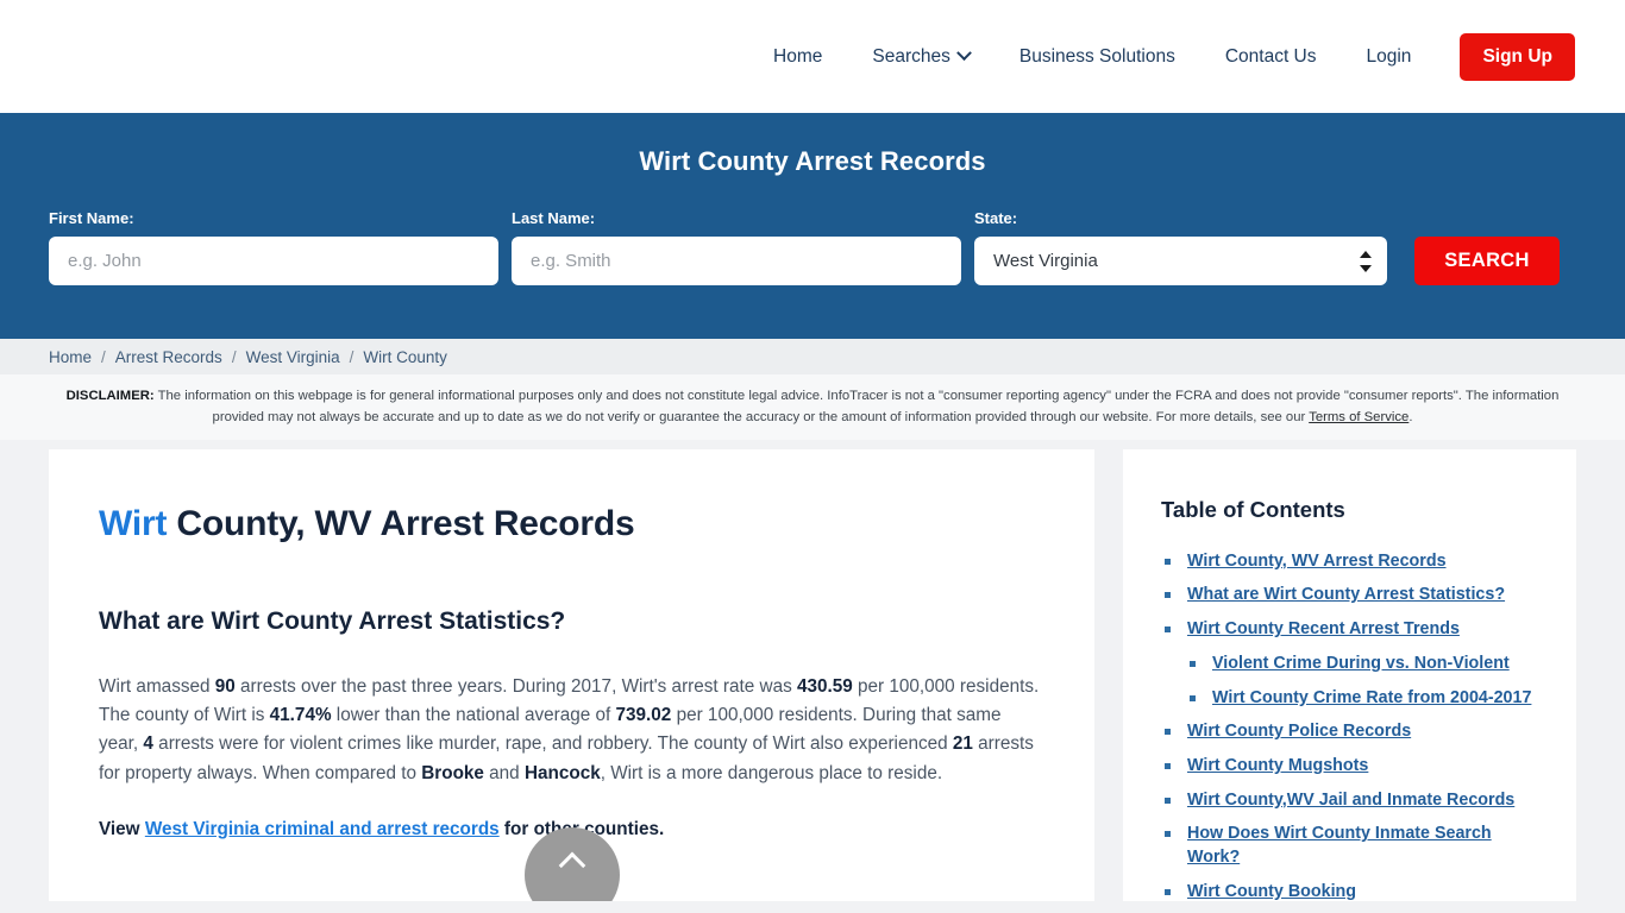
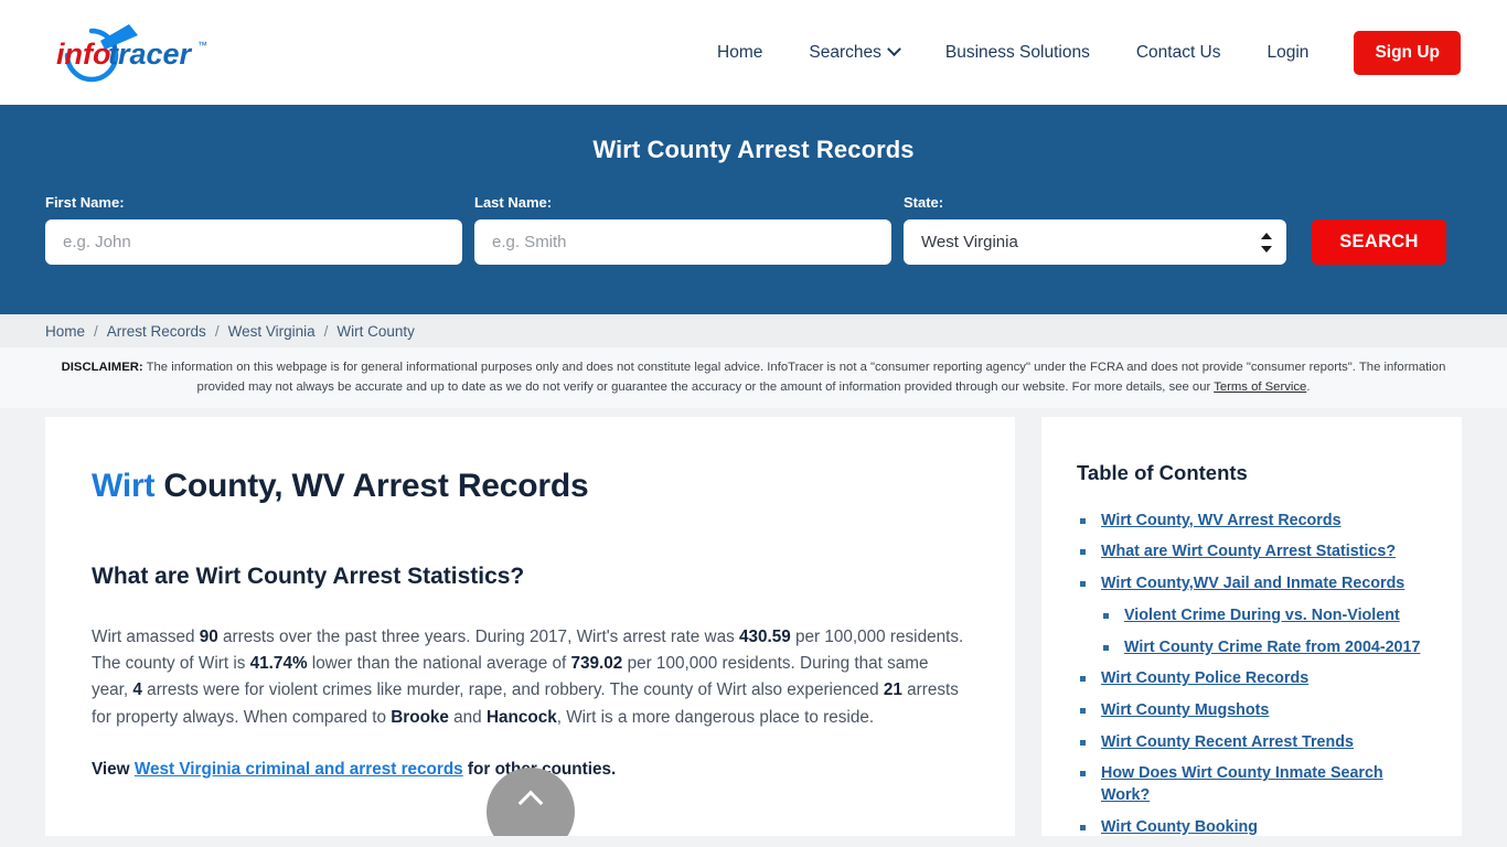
+ info
+ tracer
+ ™
  Home
  Searches
  Business Solutions
  Contact Us
  Login
  Sign Up
  Wirt County Arrest Records
  First Name:
  e.g. John
  Last Name:
  e.g. Smith
  State:
  West Virginia
  SEARCH
  Home
  /
  Arrest Records
  /
  West Virginia
  /
  Wirt County
  DISCLAIMER: The information on this webpage is for general informational purposes only and does not constitute legal advice. InfoTracer is not a "consumer reporting agency" under the FCRA and does not provide "consumer reports". The information provided may not always be accurate and up to date as we do not verify or guarantee the accuracy or the amount of information provided through our website. For more details, see our Terms of Service.
  Wirt County, WV Arrest Records
  What are Wirt County Arrest Statistics?
  Wirt amassed 90 arrests over the past three years. During 2017, Wirt's arrest rate was 430.59 per 100,000 residents. The county of Wirt is 41.74% lower than the national average of 739.02 per 100,000 residents. During that same year, 4 arrests were for violent crimes like murder, rape, and robbery. The county of Wirt also experienced 21 arrests for property always. When compared to Brooke and Hancock, Wirt is a more dangerous place to reside.
  View West Virginia criminal and arrest records for ot counties.
  Table of Contents
  Wirt County, WV Arrest Records
  What are Wirt County Arrest Statistics?
- Wirt County Recent Arrest Trends
+ Wirt County,WV Jail and Inmate Records
  Violent Crime During vs. Non-Violent
  Wirt County Crime Rate from 2004-2017
  Wirt County Police Records
  Wirt County Mugshots
- Wirt County,WV Jail and Inmate Records
+ Wirt County Recent Arrest Trends
  How Does Wirt County Inmate Search Work?
  Wirt County Booking
